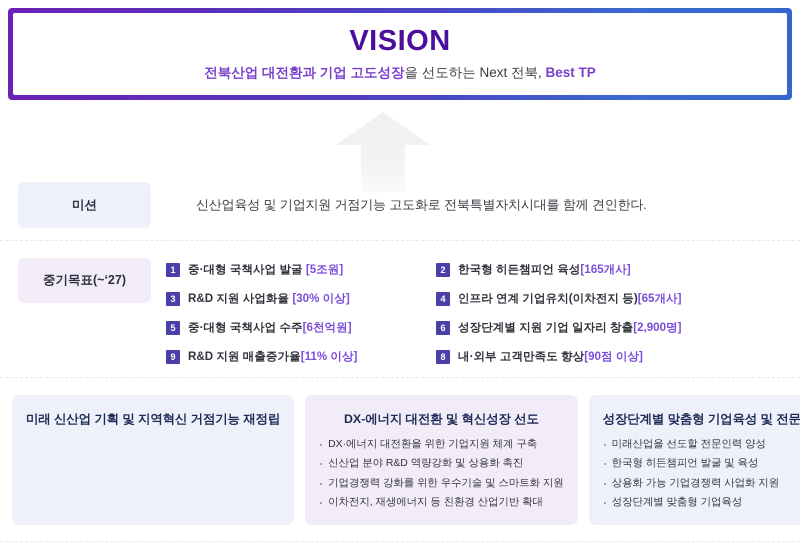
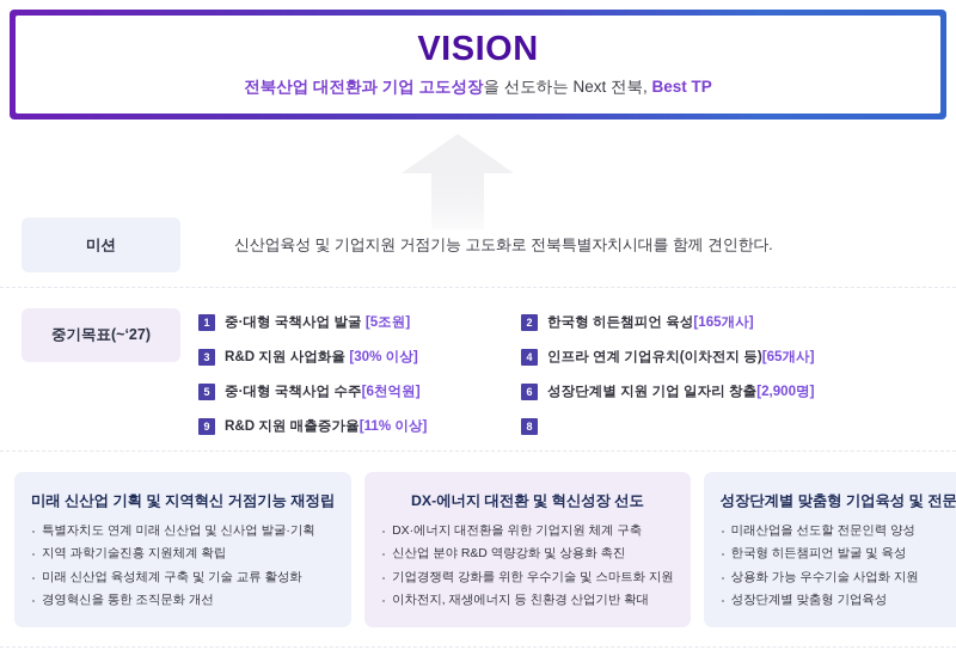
  VISION
  전북산업 대전환과 기업 고도성장을 선도하는 Next 전북, Best TP
  미션
  신산업육성 및 기업지원 거점기능 고도화로 전북특별자치시대를 함께 견인한다.
  중기목표(~‘27)
  1
  중·대형 국책사업 발굴 [5조원]
  2
  한국형 히든챔피언 육성[165개사]
  3
  R&D 지원 사업화율 [30% 이상]
  4
  인프라 연계 기업유치(이차전지 등)[65개사]
  5
  중·대형 국책사업 수주[6천억원]
  6
  성장단계별 지원 기업 일자리 창출[2,900명]
  9
  R&D 지원 매출증가율[11% 이상]
  8
- 내·외부 고객만족도 향상[90점 이상]
  미래 신산업 기획 및 지역혁신 거점기능 재정립
+ 특별자치도 연계 미래 신산업 및 신사업 발굴·기획
+ 지역 과학기술진흥 지원체계 확립
+ 미래 신산업 육성체계 구축 및 기술 교류 활성화
+ 경영혁신을 통한 조직문화 개선
  DX-에너지 대전환 및 혁신성장 선도
  DX·에너지 대전환을 위한 기업지원 체계 구축
  신산업 분야 R&D 역량강화 및 상용화 촉진
  기업경쟁력 강화를 위한 우수기술 및 스마트화 지원
  이차전지, 재생에너지 등 친환경 산업기반 확대
  성장단계별 맞춤형 기업육성 및 전문
  미래산업을 선도할 전문인력 양성
  한국형 히든챔피언 발굴 및 육성
- 상용화 가능 기업경쟁력 사업화 지원
+ 상용화 가능 우수기술 사업화 지원
  성장단계별 맞춤형 기업육성
